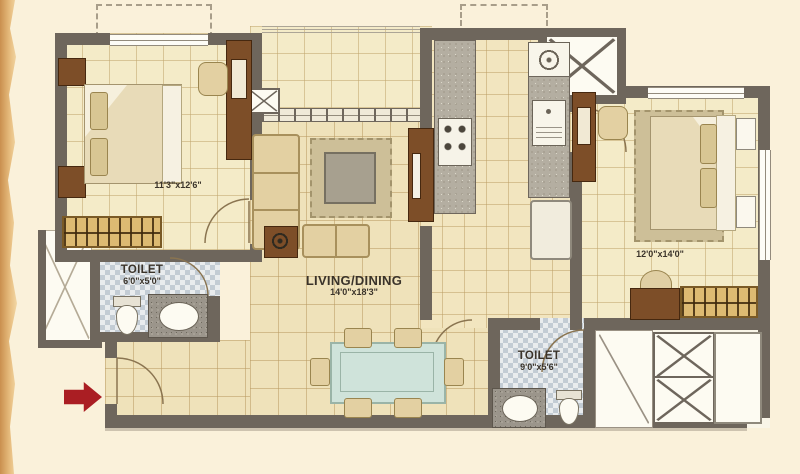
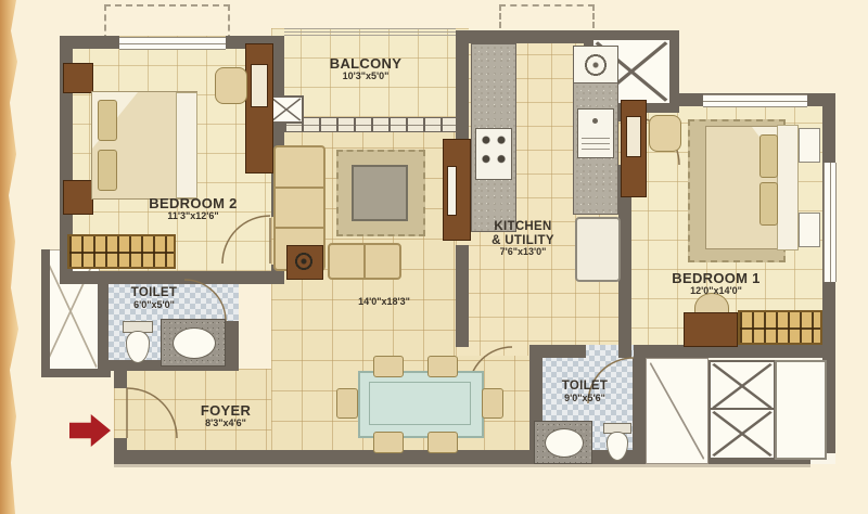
+ BALCONY
+ 10'3"x5'0"
+ BEDROOM 2
  11'3"x12'6"
  TOILET
  6'0"x5'0"
- LIVING/DINING
  14'0"x18'3"
+ KITCHEN
+ & UTILITY
+ 7'6"x13'0"
+ BEDROOM 1
  12'0"x14'0"
  TOILET
  9'0"x5'6"
+ FOYER
+ 8'3"x4'6"
